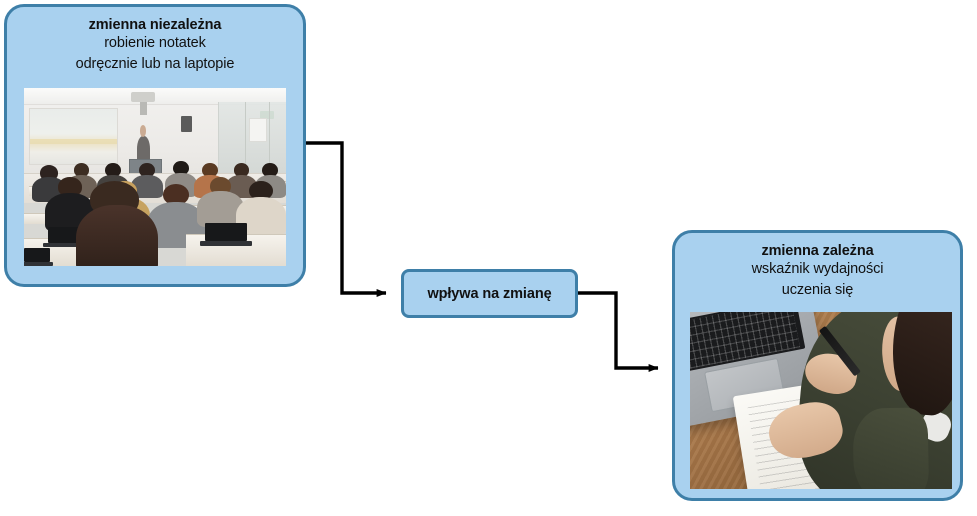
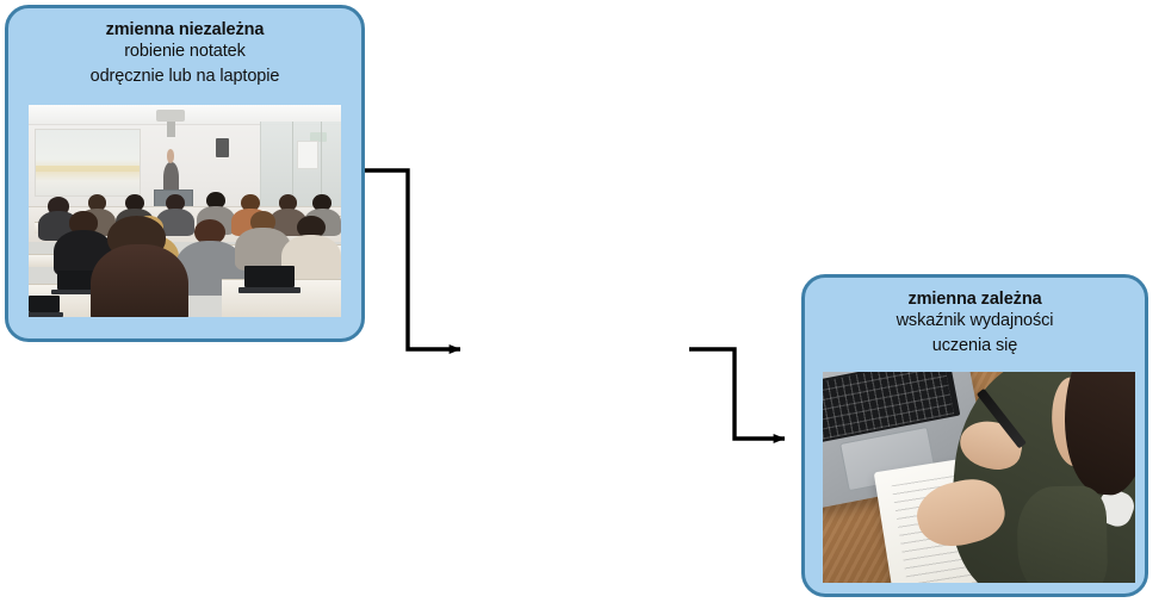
  zmienna niezależna
  robienie notatek
  odręcznie lub na laptopie
- wpływa na zmianę
  zmienna zależna
  wskaźnik wydajności
  uczenia się
